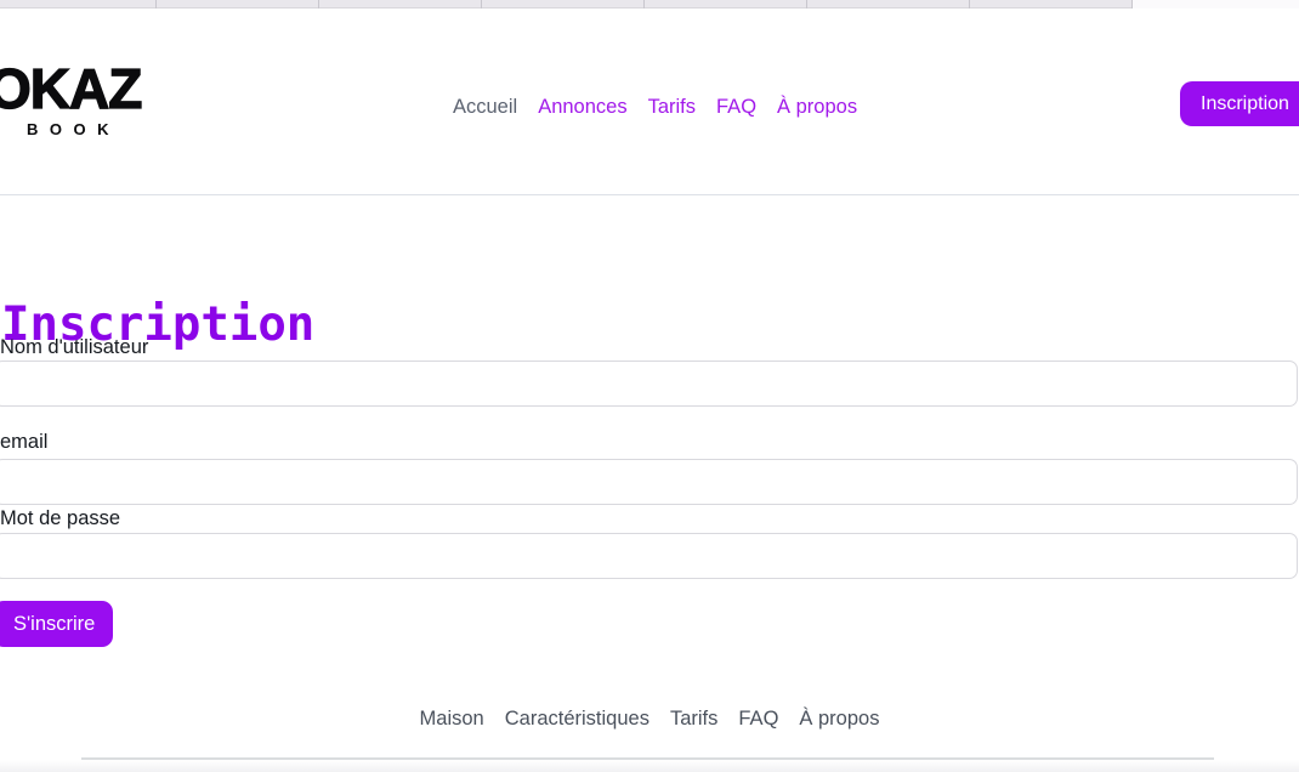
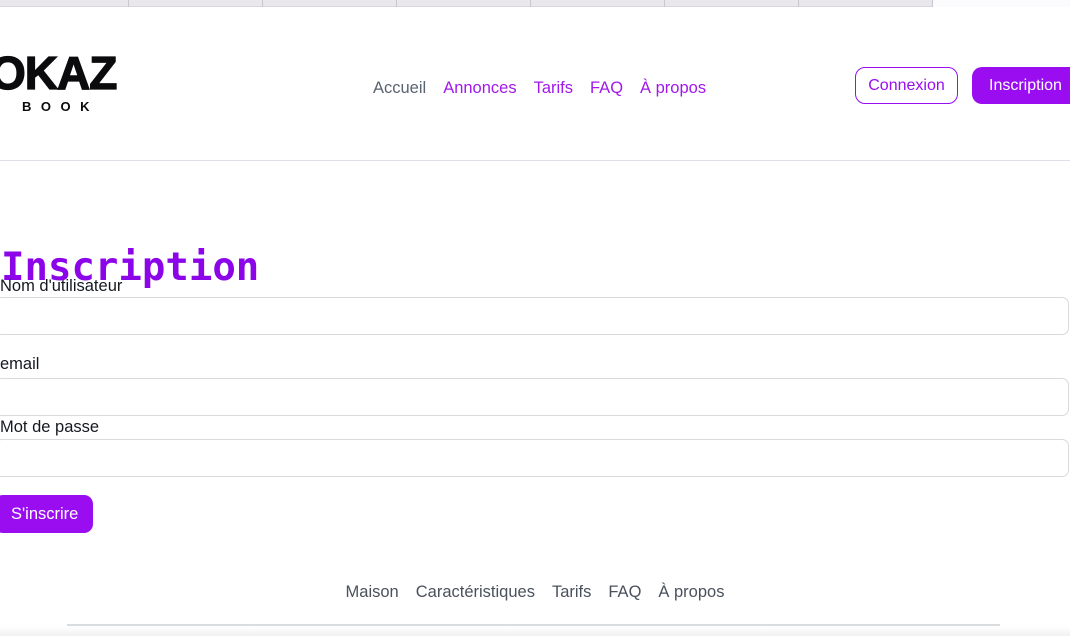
  OKAZ
  BOOK
  Accueil
  Annonces
  Tarifs
  FAQ
  À propos
+ Connexion
  Inscription
  Inscription
  Nom d'utilisateur
  email
  Mot de passe
  S'inscrire
  Maison
  Caractéristiques
  Tarifs
  FAQ
  À propos
